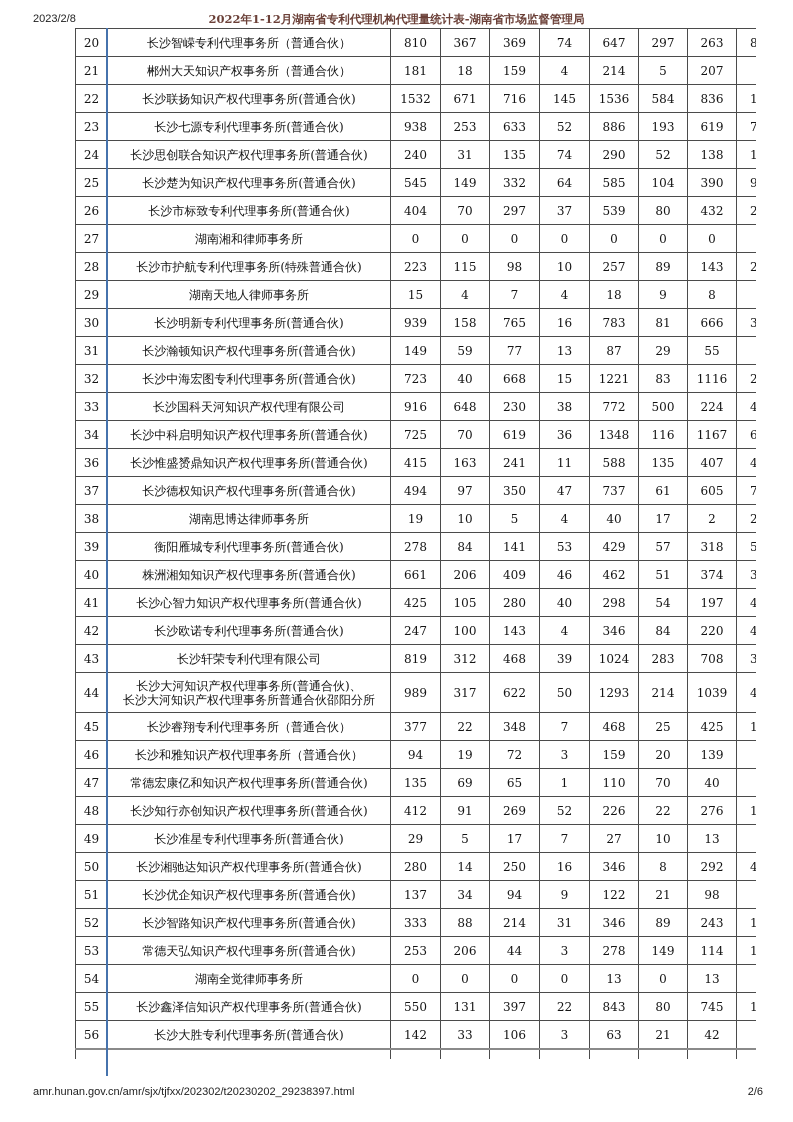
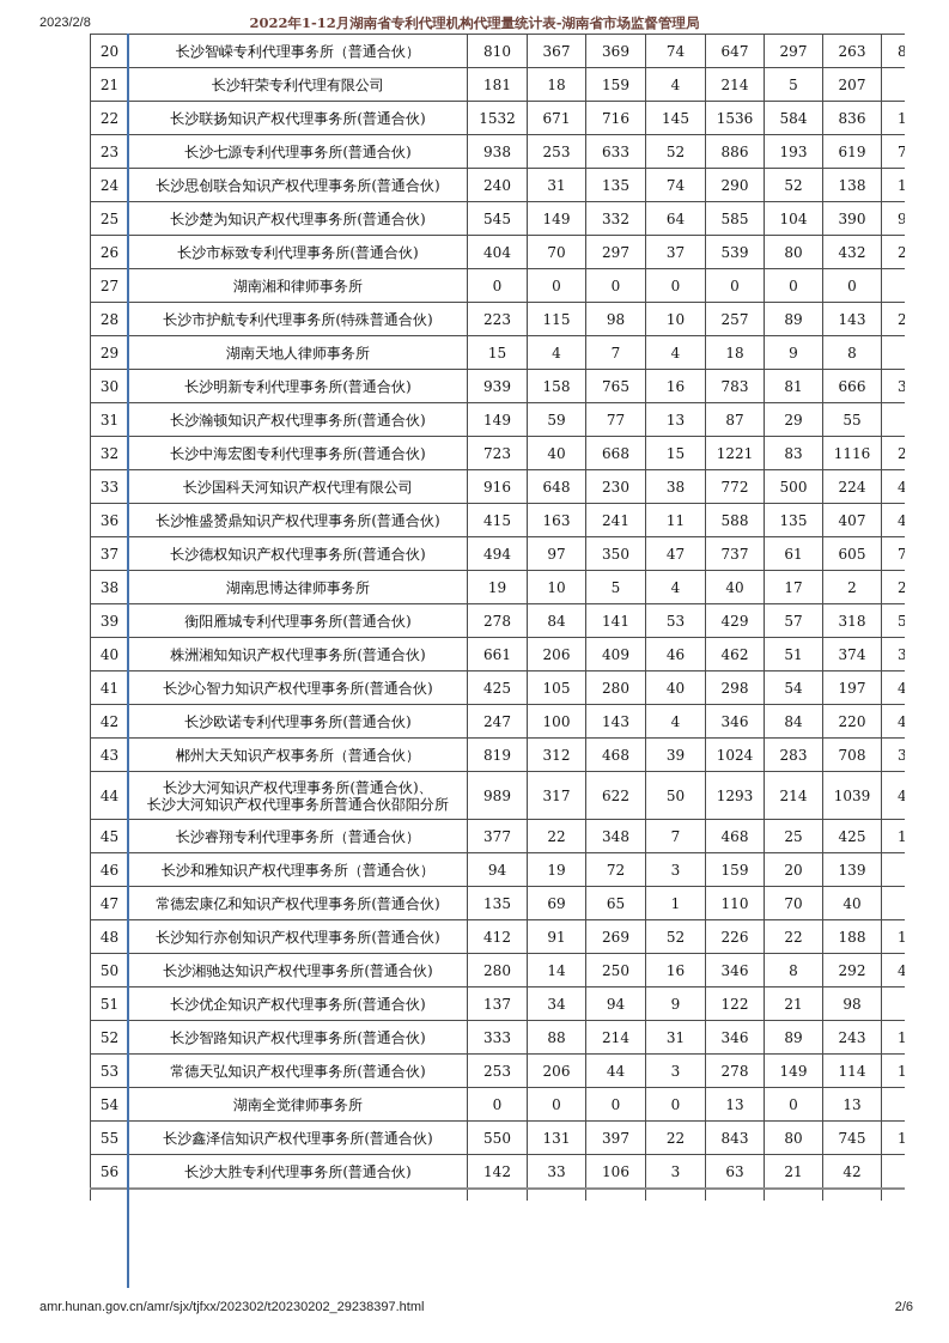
  2023/2/8
  2022年1-12月湖南省专利代理机构代理量统计表-湖南省市场监督管理局
  20	长沙智嵘专利代理事务所（普通合伙）	810	367	369	74	647	297	263	8
- 21	郴州大天知识产权事务所（普通合伙）	181	18	159	4	214	5	207
+ 21	长沙轩荣专利代理有限公司	181	18	159	4	214	5	207
  22	长沙联扬知识产权代理事务所(普通合伙)	1532	671	716	145	1536	584	836	1
  23	长沙七源专利代理事务所(普通合伙)	938	253	633	52	886	193	619	7
  24	长沙思创联合知识产权代理事务所(普通合伙)	240	31	135	74	290	52	138	1
  25	长沙楚为知识产权代理事务所(普通合伙)	545	149	332	64	585	104	390	9
  26	长沙市标致专利代理事务所(普通合伙)	404	70	297	37	539	80	432	2
  27	湖南湘和律师事务所	0	0	0	0	0	0	0
  28	长沙市护航专利代理事务所(特殊普通合伙)	223	115	98	10	257	89	143	2
  29	湖南天地人律师事务所	15	4	7	4	18	9	8
  30	长沙明新专利代理事务所(普通合伙)	939	158	765	16	783	81	666	3
  31	长沙瀚顿知识产权代理事务所(普通合伙)	149	59	77	13	87	29	55
  32	长沙中海宏图专利代理事务所(普通合伙)	723	40	668	15	1221	83	1116	2
  33	长沙国科天河知识产权代理有限公司	916	648	230	38	772	500	224	4
- 34	长沙中科启明知识产权代理事务所(普通合伙)	725	70	619	36	1348	116	1167	6
  36	长沙惟盛赟鼎知识产权代理事务所(普通合伙)	415	163	241	11	588	135	407	4
  37	长沙德权知识产权代理事务所(普通合伙)	494	97	350	47	737	61	605	7
  38	湖南思博达律师事务所	19	10	5	4	40	17	2	2
  39	衡阳雁城专利代理事务所(普通合伙)	278	84	141	53	429	57	318	5
  40	株洲湘知知识产权代理事务所(普通合伙)	661	206	409	46	462	51	374	3
  41	长沙心智力知识产权代理事务所(普通合伙)	425	105	280	40	298	54	197	4
  42	长沙欧诺专利代理事务所(普通合伙)	247	100	143	4	346	84	220	4
- 43	长沙轩荣专利代理有限公司	819	312	468	39	1024	283	708	3
+ 43	郴州大天知识产权事务所（普通合伙）	819	312	468	39	1024	283	708	3
  44	长沙大河知识产权代理事务所(普通合伙)、 长沙大河知识产权代理事务所普通合伙邵阳分所	989	317	622	50	1293	214	1039	4
  45	长沙睿翔专利代理事务所（普通合伙）	377	22	348	7	468	25	425	1
  46	长沙和雅知识产权代理事务所（普通合伙）	94	19	72	3	159	20	139
  47	常德宏康亿和知识产权代理事务所(普通合伙)	135	69	65	1	110	70	40
- 48	长沙知行亦创知识产权代理事务所(普通合伙)	412	91	269	52	226	22	276	1
+ 48	长沙知行亦创知识产权代理事务所(普通合伙)	412	91	269	52	226	22	188	1
- 49	长沙准星专利代理事务所(普通合伙)	29	5	17	7	27	10	13
  50	长沙湘驰达知识产权代理事务所(普通合伙)	280	14	250	16	346	8	292	4
  51	长沙优企知识产权代理事务所(普通合伙)	137	34	94	9	122	21	98
  52	长沙智路知识产权代理事务所(普通合伙)	333	88	214	31	346	89	243	1
  53	常德天弘知识产权代理事务所(普通合伙)	253	206	44	3	278	149	114	1
  54	湖南全觉律师事务所	0	0	0	0	13	0	13
  55	长沙鑫泽信知识产权代理事务所(普通合伙)	550	131	397	22	843	80	745	1
  56	长沙大胜专利代理事务所(普通合伙)	142	33	106	3	63	21	42
  amr.hunan.gov.cn/amr/sjx/tjfxx/202302/t20230202_29238397.html
  2/6
